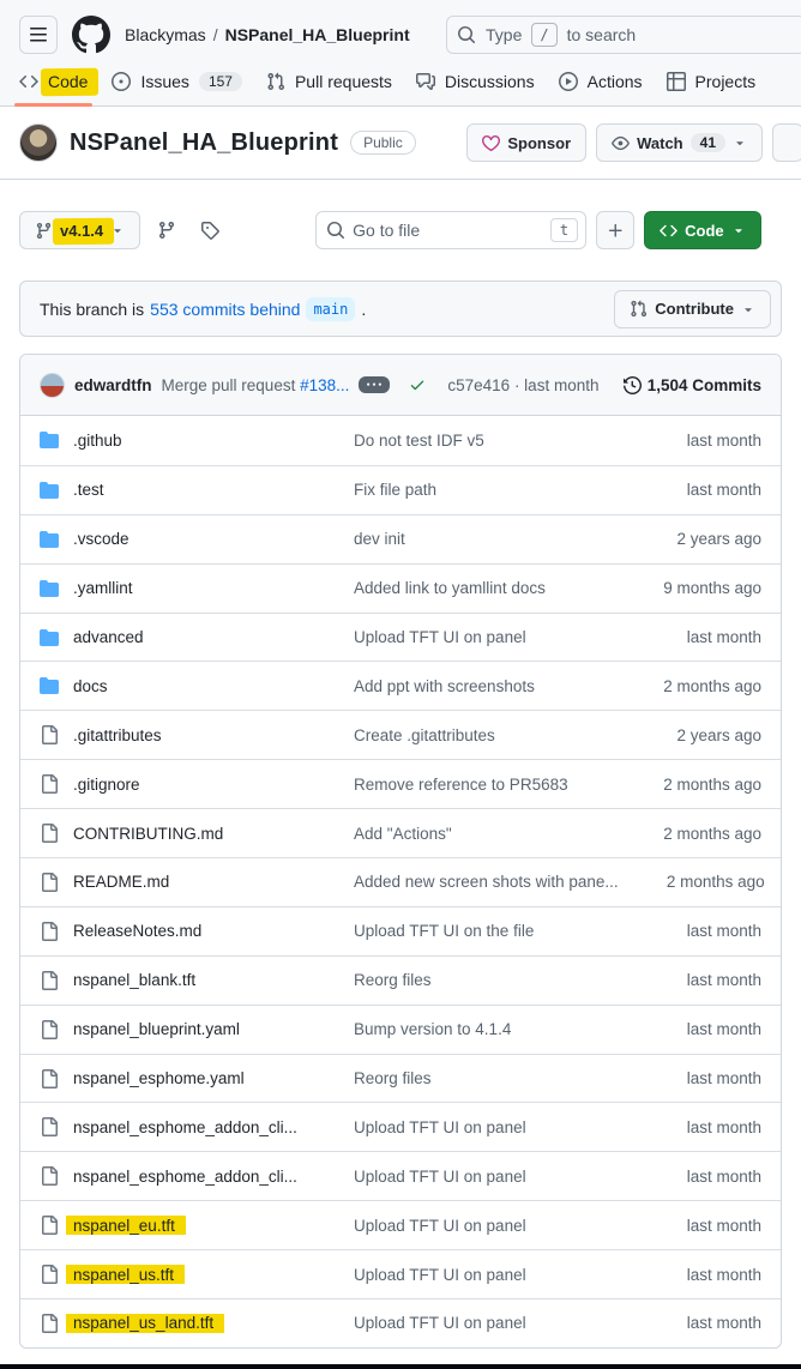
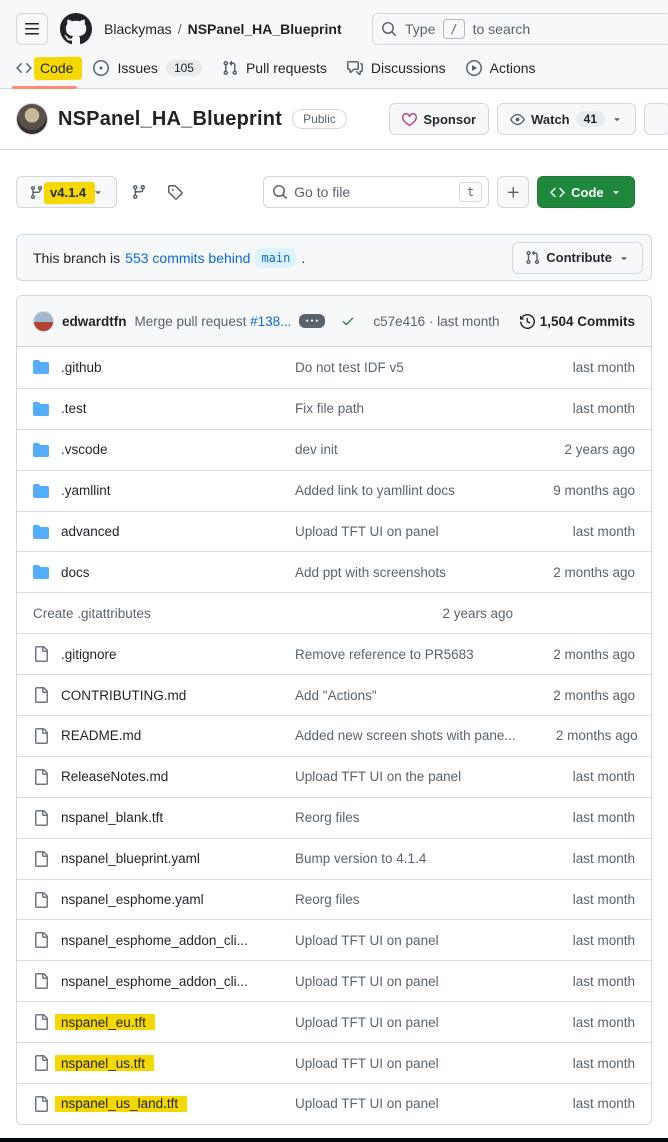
  Blackymas
  /
  NSPanel_HA_Blueprint
  Type
  /
  to search
  Code
  Issues
- 157
+ 105
  Pull requests
  Discussions
  Actions
- Projects
  NSPanel_HA_Blueprint
  Public
  Sponsor
  Watch
  41
  v4.1.4
  Go to file
  t
  Code
  This branch is
  553 commits behind
  main
  .
  Contribute
  edwardtfn
  Merge pull request #138...
  c57e416 · last month
  1,504 Commits
  .github
  Do not test IDF v5
  last month
  .test
  Fix file path
  last month
  .vscode
  dev init
  2 years ago
  .yamllint
  Added link to yamllint docs
  9 months ago
  advanced
  Upload TFT UI on panel
  last month
  docs
  Add ppt with screenshots
  2 months ago
- .gitattributes
  Create .gitattributes
  2 years ago
  .gitignore
  Remove reference to PR5683
  2 months ago
  CONTRIBUTING.md
  Add "Actions"
  2 months ago
  README.md
  Added new screen shots with pane...
  2 months ago
  ReleaseNotes.md
- Upload TFT UI on the file
+ Upload TFT UI on the panel
  last month
  nspanel_blank.tft
  Reorg files
  last month
  nspanel_blueprint.yaml
  Bump version to 4.1.4
  last month
  nspanel_esphome.yaml
  Reorg files
  last month
  nspanel_esphome_addon_cli...
  Upload TFT UI on panel
  last month
  nspanel_esphome_addon_cli...
  Upload TFT UI on panel
  last month
  nspanel_eu.tft
  Upload TFT UI on panel
  last month
  nspanel_us.tft
  Upload TFT UI on panel
  last month
  nspanel_us_land.tft
  Upload TFT UI on panel
  last month
